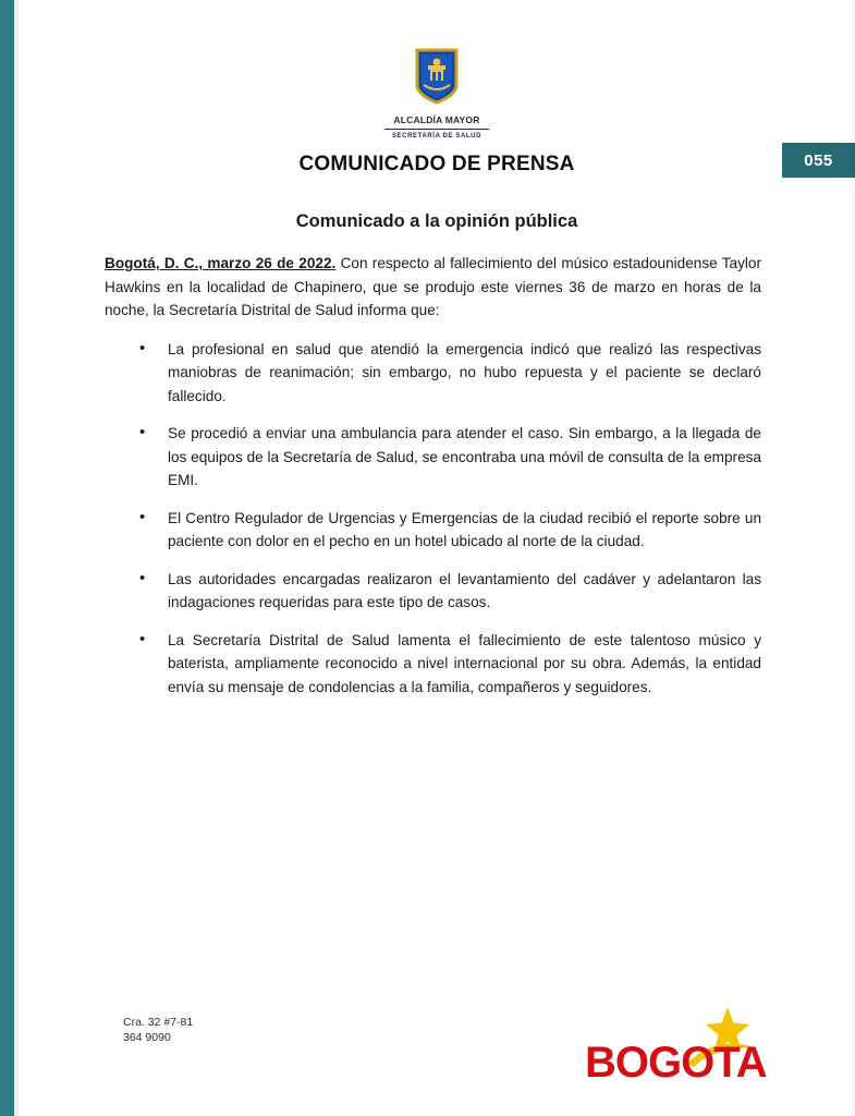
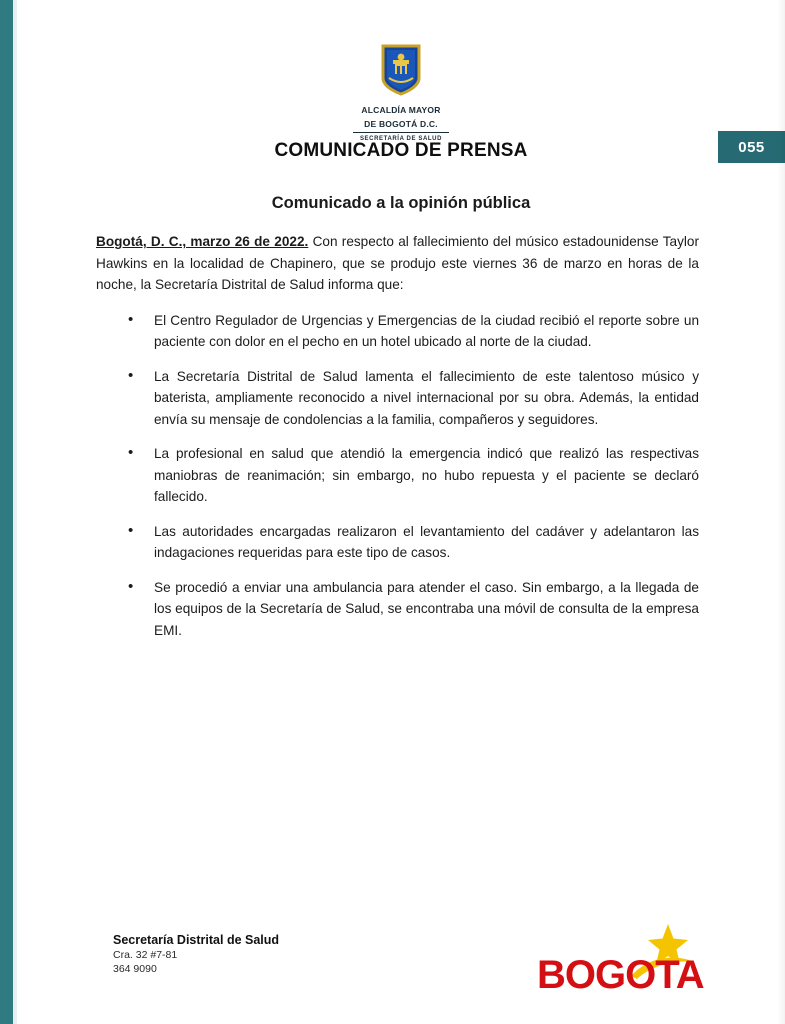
  055
  ALCALDÍA MAYOR
+ DE BOGOTÁ D.C.
  COMUNICADO DE PRENSA
  Comunicado a la opinión pública
  Bogotá, D. C., marzo 26 de 2022. Con respecto al fallecimiento del músico estadounidense Taylor Hawkins en la localidad de Chapinero, que se produjo este viernes 36 de marzo en horas de la noche, la Secretaría Distrital de Salud informa que:
- La profesional en salud que atendió la emergencia indicó que realizó las respectivas maniobras de reanimación; sin embargo, no hubo repuesta y el paciente se declaró fallecido.
+ El Centro Regulador de Urgencias y Emergencias de la ciudad recibió el reporte sobre un paciente con dolor en el pecho en un hotel ubicado al norte de la ciudad.
- Se procedió a enviar una ambulancia para atender el caso. Sin embargo, a la llegada de los equipos de la Secretaría de Salud, se encontraba una móvil de consulta de la empresa EMI.
+ La Secretaría Distrital de Salud lamenta el fallecimiento de este talentoso músico y baterista, ampliamente reconocido a nivel internacional por su obra. Además, la entidad envía su mensaje de condolencias a la familia, compañeros y seguidores.
- El Centro Regulador de Urgencias y Emergencias de la ciudad recibió el reporte sobre un paciente con dolor en el pecho en un hotel ubicado al norte de la ciudad.
+ La profesional en salud que atendió la emergencia indicó que realizó las respectivas maniobras de reanimación; sin embargo, no hubo repuesta y el paciente se declaró fallecido.
  Las autoridades encargadas realizaron el levantamiento del cadáver y adelantaron las indagaciones requeridas para este tipo de casos.
- La Secretaría Distrital de Salud lamenta el fallecimiento de este talentoso músico y baterista, ampliamente reconocido a nivel internacional por su obra. Además, la entidad envía su mensaje de condolencias a la familia, compañeros y seguidores.
+ Se procedió a enviar una ambulancia para atender el caso. Sin embargo, a la llegada de los equipos de la Secretaría de Salud, se encontraba una móvil de consulta de la empresa EMI.
+ Secretaría Distrital de Salud
  Cra. 32 #7-81
  364 9090
  BOGOTA
